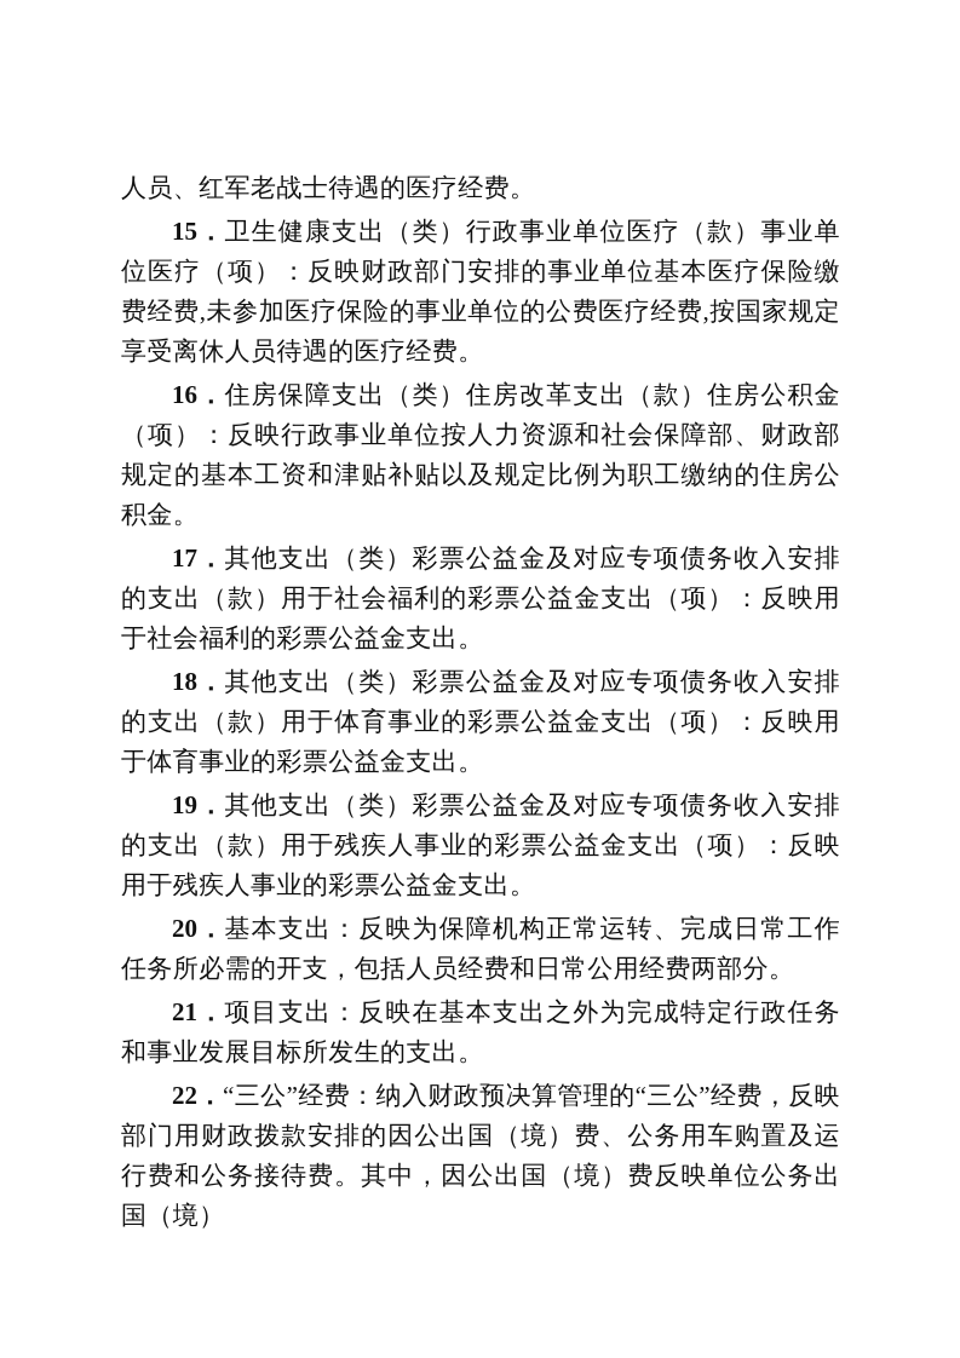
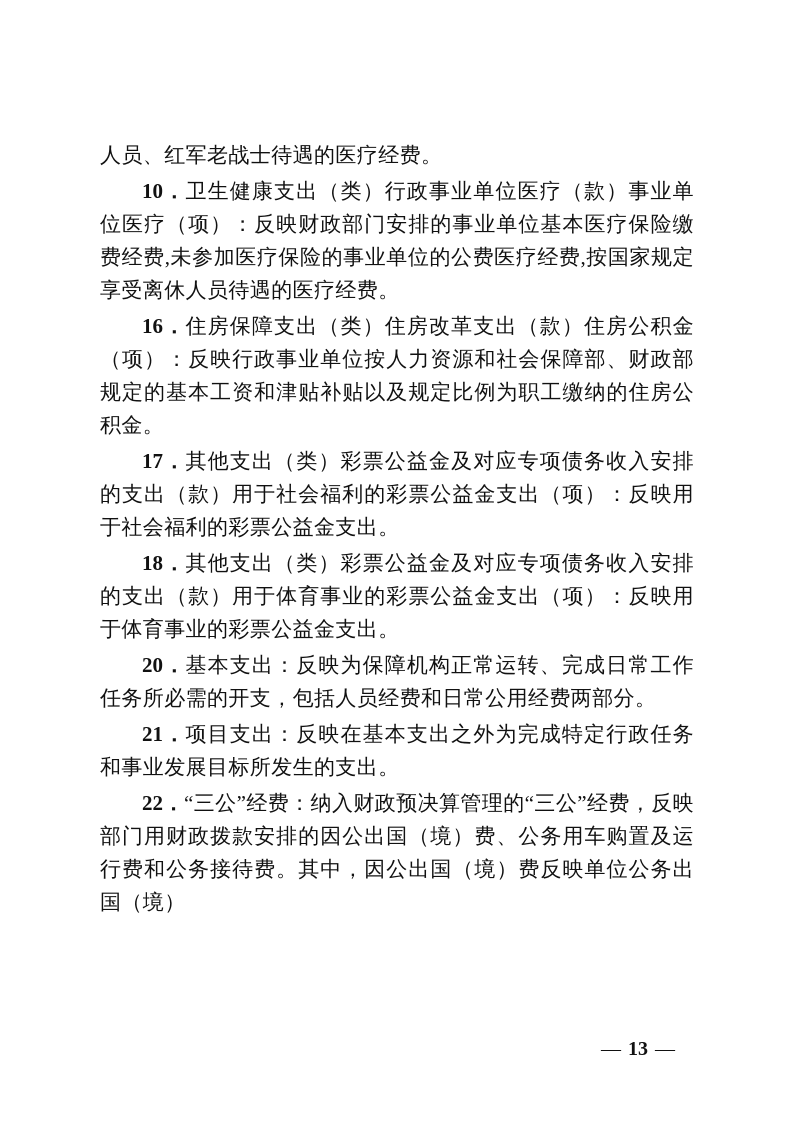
  人员、红军老战士待遇的医疗经费。
- 15．卫生健康支出（类）行政事业单位医疗（款）事业单位医疗（项）：反映财政部门安排的事业单位基本医疗保险缴费经费,未参加医疗保险的事业单位的公费医疗经费,按国家规定享受离休人员待遇的医疗经费。
+ 10．卫生健康支出（类）行政事业单位医疗（款）事业单位医疗（项）：反映财政部门安排的事业单位基本医疗保险缴费经费,未参加医疗保险的事业单位的公费医疗经费,按国家规定享受离休人员待遇的医疗经费。
  16．住房保障支出（类）住房改革支出（款）住房公积金（项）：反映行政事业单位按人力资源和社会保障部、财政部规定的基本工资和津贴补贴以及规定比例为职工缴纳的住房公积金。
  17．其他支出（类）彩票公益金及对应专项债务收入安排的支出（款）用于社会福利的彩票公益金支出（项）：反映用于社会福利的彩票公益金支出。
  18．其他支出（类）彩票公益金及对应专项债务收入安排的支出（款）用于体育事业的彩票公益金支出（项）：反映用于体育事业的彩票公益金支出。
- 19．其他支出（类）彩票公益金及对应专项债务收入安排的支出（款）用于残疾人事业的彩票公益金支出（项）：反映用于残疾人事业的彩票公益金支出。
  20．基本支出：反映为保障机构正常运转、完成日常工作任务所必需的开支，包括人员经费和日常公用经费两部分。
  21．项目支出：反映在基本支出之外为完成特定行政任务和事业发展目标所发生的支出。
  22．“三公”经费：纳入财政预决算管理的“三公”经费，反映部门用财政拨款安排的因公出国（境）费、公务用车购置及运行费和公务接待费。其中，因公出国（境）费反映单位公务出国（境）
+ — 13 —
